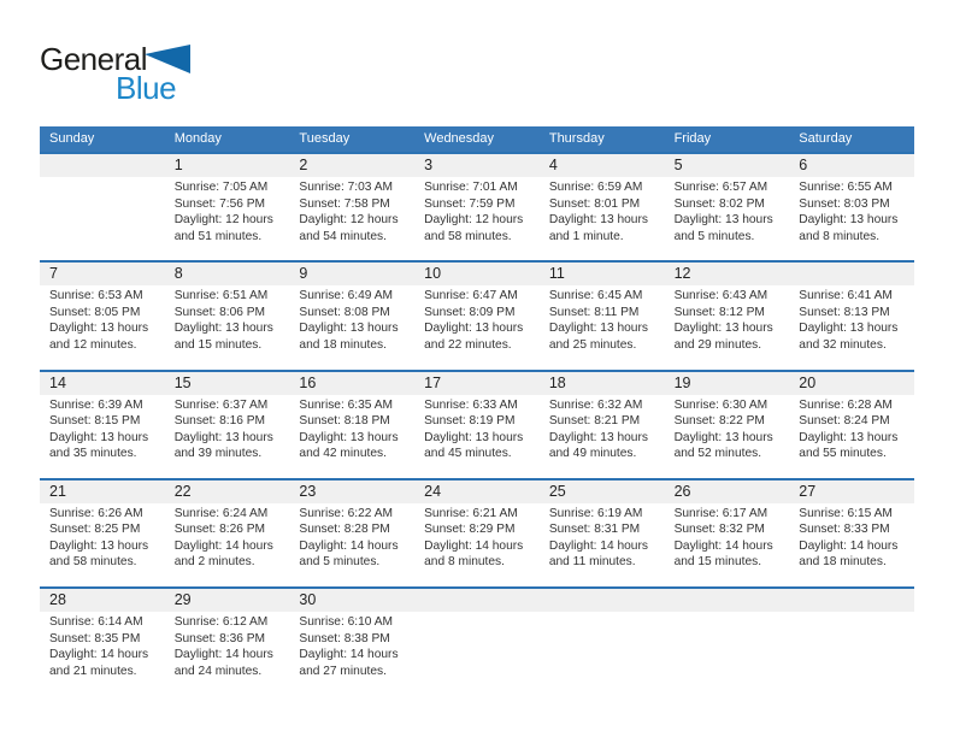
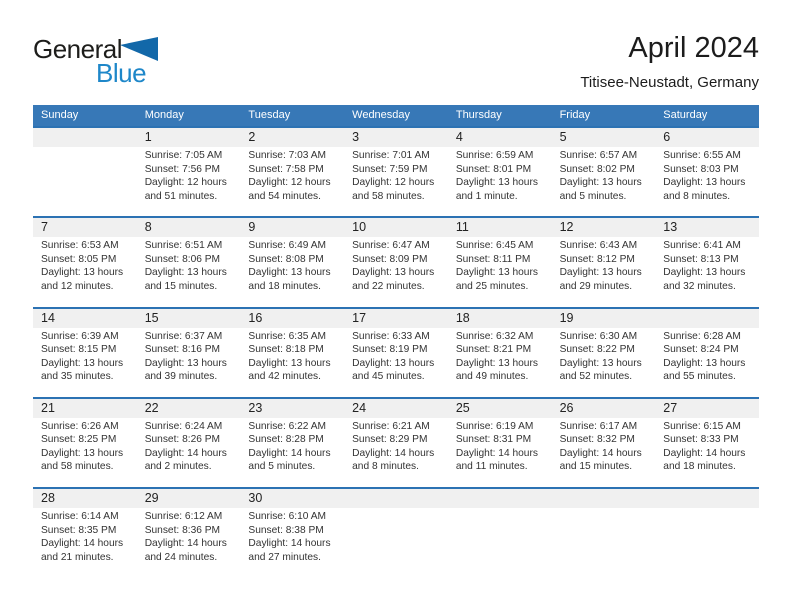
  General
  Blue
+ April 2024
+ Titisee-Neustadt, Germany
  Sunday
  Monday
  Tuesday
  Wednesday
  Thursday
  Friday
  Saturday
  1
  2
  3
  4
  5
  6
  Sunrise: 7:05 AM
  Sunset: 7:56 PM
  Daylight: 12 hours and 51 minutes.
  Sunrise: 7:03 AM
  Sunset: 7:58 PM
  Daylight: 12 hours and 54 minutes.
  Sunrise: 7:01 AM
  Sunset: 7:59 PM
  Daylight: 12 hours and 58 minutes.
  Sunrise: 6:59 AM
  Sunset: 8:01 PM
  Daylight: 13 hours and 1 minute.
  Sunrise: 6:57 AM
  Sunset: 8:02 PM
  Daylight: 13 hours and 5 minutes.
  Sunrise: 6:55 AM
  Sunset: 8:03 PM
  Daylight: 13 hours and 8 minutes.
  7
  8
  9
  10
  11
  12
+ 13
  Sunrise: 6:53 AM
  Sunset: 8:05 PM
  Daylight: 13 hours and 12 minutes.
  Sunrise: 6:51 AM
  Sunset: 8:06 PM
  Daylight: 13 hours and 15 minutes.
  Sunrise: 6:49 AM
  Sunset: 8:08 PM
  Daylight: 13 hours and 18 minutes.
  Sunrise: 6:47 AM
  Sunset: 8:09 PM
  Daylight: 13 hours and 22 minutes.
  Sunrise: 6:45 AM
  Sunset: 8:11 PM
  Daylight: 13 hours and 25 minutes.
  Sunrise: 6:43 AM
  Sunset: 8:12 PM
  Daylight: 13 hours and 29 minutes.
  Sunrise: 6:41 AM
  Sunset: 8:13 PM
  Daylight: 13 hours and 32 minutes.
  14
  15
  16
  17
  18
  19
- 20
  Sunrise: 6:39 AM
  Sunset: 8:15 PM
  Daylight: 13 hours and 35 minutes.
  Sunrise: 6:37 AM
  Sunset: 8:16 PM
  Daylight: 13 hours and 39 minutes.
  Sunrise: 6:35 AM
  Sunset: 8:18 PM
  Daylight: 13 hours and 42 minutes.
  Sunrise: 6:33 AM
  Sunset: 8:19 PM
  Daylight: 13 hours and 45 minutes.
  Sunrise: 6:32 AM
  Sunset: 8:21 PM
  Daylight: 13 hours and 49 minutes.
  Sunrise: 6:30 AM
  Sunset: 8:22 PM
  Daylight: 13 hours and 52 minutes.
  Sunrise: 6:28 AM
  Sunset: 8:24 PM
  Daylight: 13 hours and 55 minutes.
  21
  22
  23
  24
  25
  26
  27
  Sunrise: 6:26 AM
  Sunset: 8:25 PM
  Daylight: 13 hours and 58 minutes.
  Sunrise: 6:24 AM
  Sunset: 8:26 PM
  Daylight: 14 hours and 2 minutes.
  Sunrise: 6:22 AM
  Sunset: 8:28 PM
  Daylight: 14 hours and 5 minutes.
  Sunrise: 6:21 AM
  Sunset: 8:29 PM
  Daylight: 14 hours and 8 minutes.
  Sunrise: 6:19 AM
  Sunset: 8:31 PM
  Daylight: 14 hours and 11 minutes.
  Sunrise: 6:17 AM
  Sunset: 8:32 PM
  Daylight: 14 hours and 15 minutes.
  Sunrise: 6:15 AM
  Sunset: 8:33 PM
  Daylight: 14 hours and 18 minutes.
  28
  29
  30
  Sunrise: 6:14 AM
  Sunset: 8:35 PM
  Daylight: 14 hours and 21 minutes.
  Sunrise: 6:12 AM
  Sunset: 8:36 PM
  Daylight: 14 hours and 24 minutes.
  Sunrise: 6:10 AM
  Sunset: 8:38 PM
  Daylight: 14 hours and 27 minutes.
